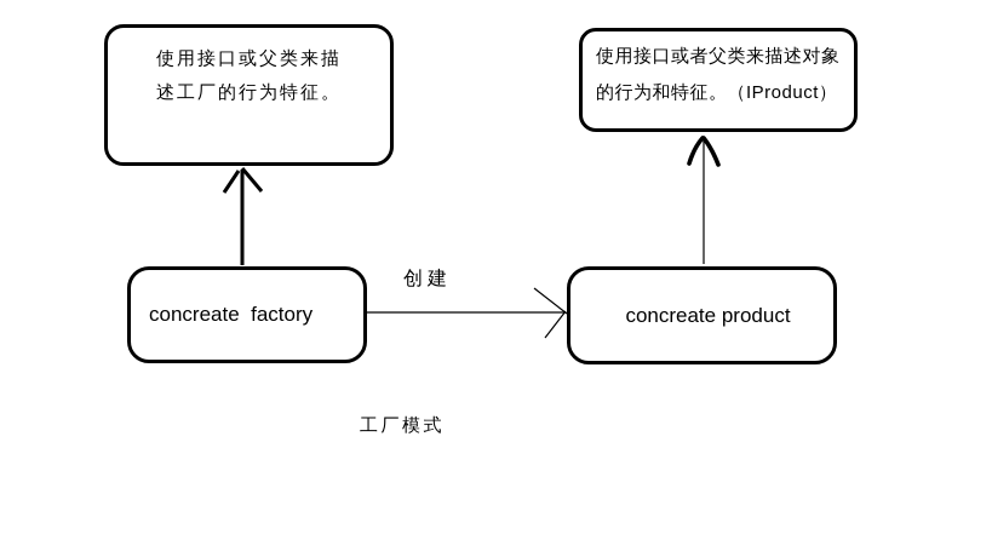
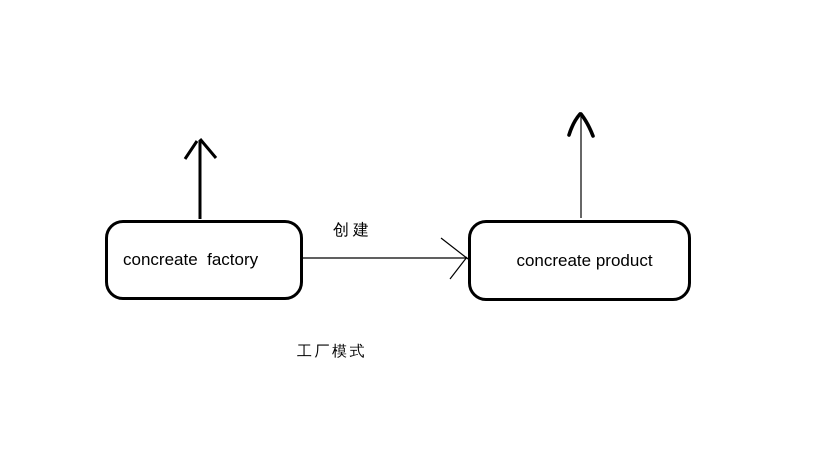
- 使用接口或父类来描
- 述工厂的行为特征。
- 使用接口或者父类来描述对象
- 的行为和特征。（IProduct）
  concreate factory
  concreate product
  创建
  工厂模式
